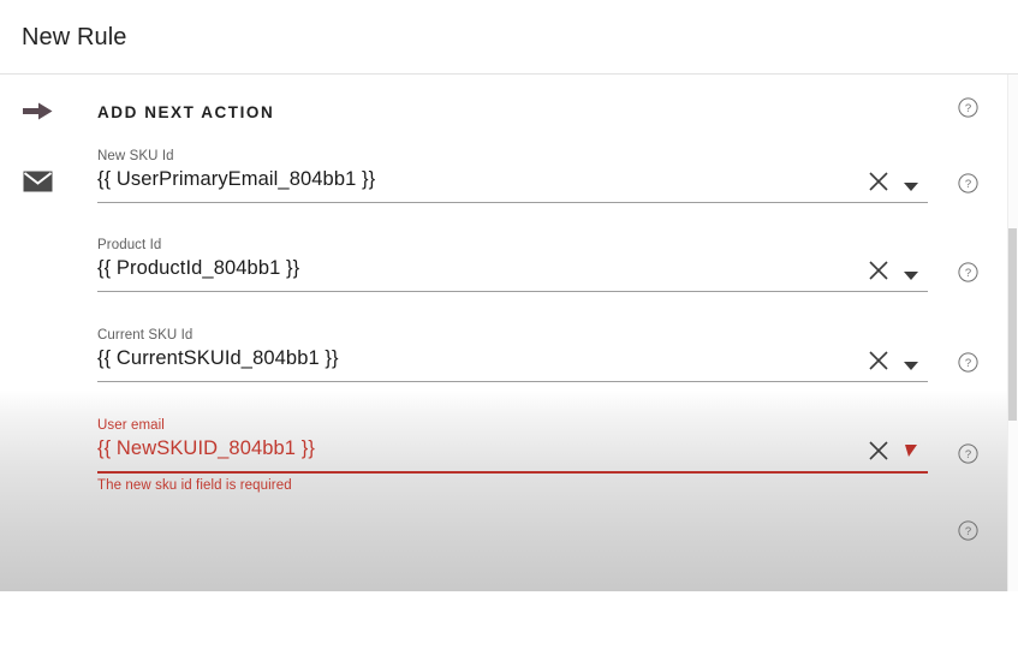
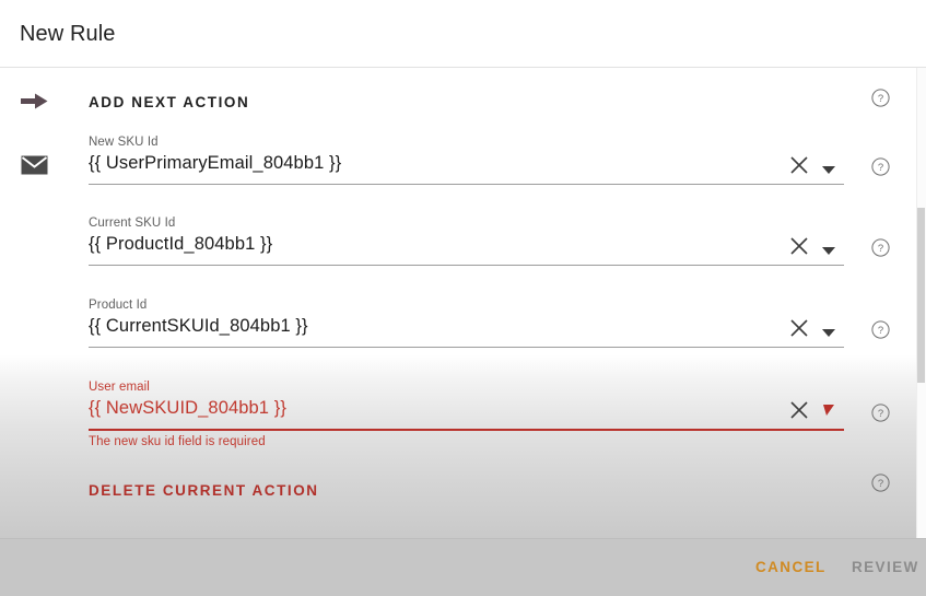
  New Rule
  ADD NEXT ACTION
  New SKU Id
  {{ UserPrimaryEmail_804bb1 }}
- Product Id
+ Current SKU Id
  {{ ProductId_804bb1 }}
- Current SKU Id
+ Product Id
  {{ CurrentSKUId_804bb1 }}
  User email
  {{ NewSKUID_804bb1 }}
  The new sku id field is required
+ DELETE CURRENT ACTION
  ?
  ?
  ?
  ?
  ?
  ?
+ CANCEL
+ REVIEW
